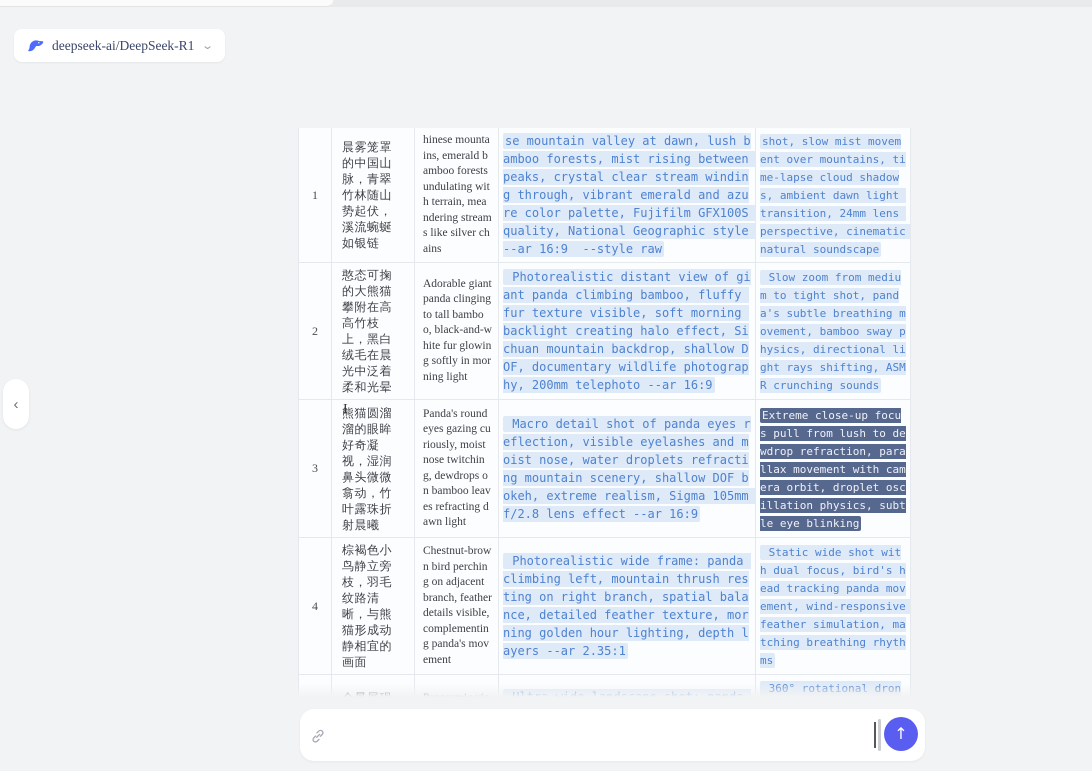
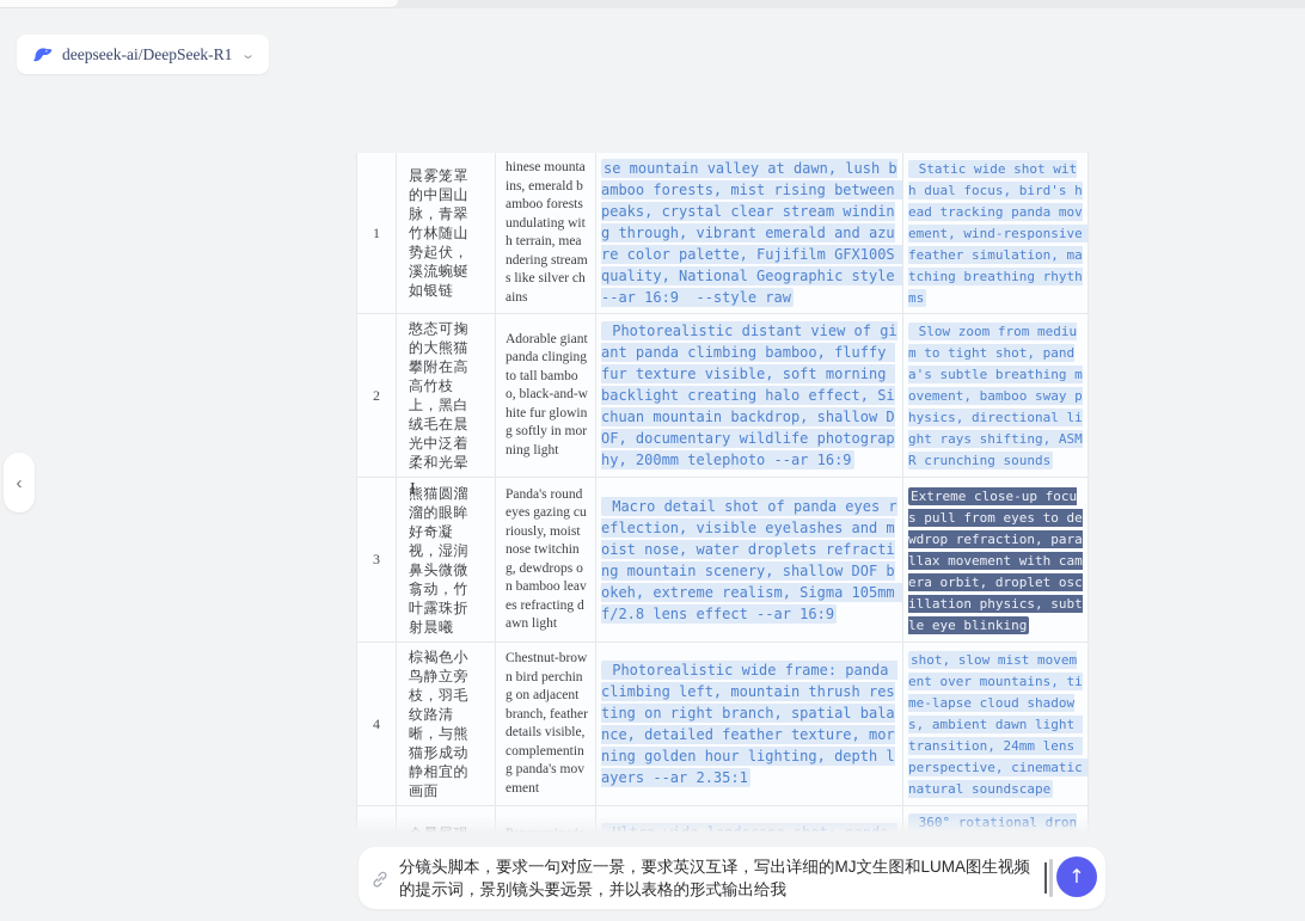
  deepseek-ai/DeepSeek-R1
  ⌄
  ‹
- 1	晨雾笼罩的中国山脉，青翠竹林随山势起伏，溪流蜿蜒如银链	hinese mountains, emerald bamboo forests undulating with terrain, meandering streams like silver chains	se mountain valley at dawn, lush bamboo forests, mist rising between peaks, crystal clear stream winding through, vibrant emerald and azure color palette, Fujifilm GFX100S quality, National Geographic style --ar 16:9 --style raw	shot, slow mist movement over mountains, time-lapse cloud shadows, ambient dawn light transition, 24mm lens perspective, cinematic natural soundscape
+ 1	晨雾笼罩的中国山脉，青翠竹林随山势起伏，溪流蜿蜒如银链	hinese mountains, emerald bamboo forests undulating with terrain, meandering streams like silver chains	se mountain valley at dawn, lush bamboo forests, mist rising between peaks, crystal clear stream winding through, vibrant emerald and azure color palette, Fujifilm GFX100S quality, National Geographic style --ar 16:9 --style raw	Static wide shot with dual focus, bird's head tracking panda movement, wind-responsive feather simulation, matching breathing rhythms
  2	憨态可掬的大熊猫攀附在高高竹枝上，黑白绒毛在晨光中泛着柔和光晕	Adorable giant panda clinging to tall bamboo, black-and-white fur glowing softly in morning light	Photorealistic distant view of giant panda climbing bamboo, fluffy fur texture visible, soft morning backlight creating halo effect, Sichuan mountain backdrop, shallow DOF, documentary wildlife photography, 200mm telephoto --ar 16:9	Slow zoom from medium to tight shot, panda's subtle breathing movement, bamboo sway physics, directional light rays shifting, ASMR crunching sounds
- 3	熊猫圆溜溜的眼眸好奇凝视，湿润鼻头微微翕动，竹叶露珠折射晨曦	Panda's round eyes gazing curiously, moist nose twitching, dewdrops on bamboo leaves refracting dawn light	Macro detail shot of panda eyes reflection, visible eyelashes and moist nose, water droplets refracting mountain scenery, shallow DOF bokeh, extreme realism, Sigma 105mm f/2.8 lens effect --ar 16:9	Extreme close-up focus pull from lush to dewdrop refraction, parallax movement with camera orbit, droplet oscillation physics, subtle eye blinking
+ 3	熊猫圆溜溜的眼眸好奇凝视，湿润鼻头微微翕动，竹叶露珠折射晨曦	Panda's round eyes gazing curiously, moist nose twitching, dewdrops on bamboo leaves refracting dawn light	Macro detail shot of panda eyes reflection, visible eyelashes and moist nose, water droplets refracting mountain scenery, shallow DOF bokeh, extreme realism, Sigma 105mm f/2.8 lens effect --ar 16:9	Extreme close-up focus pull from eyes to dewdrop refraction, parallax movement with camera orbit, droplet oscillation physics, subtle eye blinking
- 4	棕褐色小鸟静立旁枝，羽毛纹路清晰，与熊猫形成动静相宜的画面	Chestnut-brown bird perching on adjacent branch, feather details visible, complementing panda's movement	Photorealistic wide frame: panda climbing left, mountain thrush resting on right branch, spatial balance, detailed feather texture, morning golden hour lighting, depth layers --ar 2.35:1	Static wide shot with dual focus, bird's head tracking panda movement, wind-responsive feather simulation, matching breathing rhythms
+ 4	棕褐色小鸟静立旁枝，羽毛纹路清晰，与熊猫形成动静相宜的画面	Chestnut-brown bird perching on adjacent branch, feather details visible, complementing panda's movement	Photorealistic wide frame: panda climbing left, mountain thrush resting on right branch, spatial balance, detailed feather texture, morning golden hour lighting, depth layers --ar 2.35:1	shot, slow mist movement over mountains, time-lapse cloud shadows, ambient dawn light transition, 24mm lens perspective, cinematic natural soundscape
  I
+ 分镜头脚本，要求一句对应一景，要求英汉互译，写出详细的MJ文生图和LUMA图生视频的提示词，景别镜头要远景，并以表格的形式输出给我
  ↑
